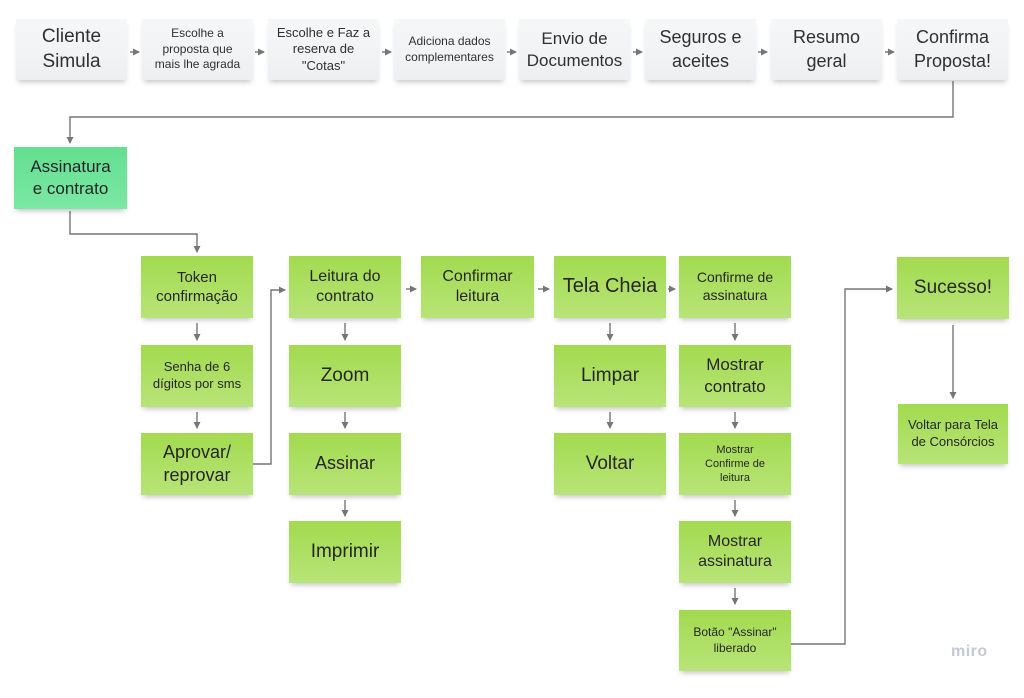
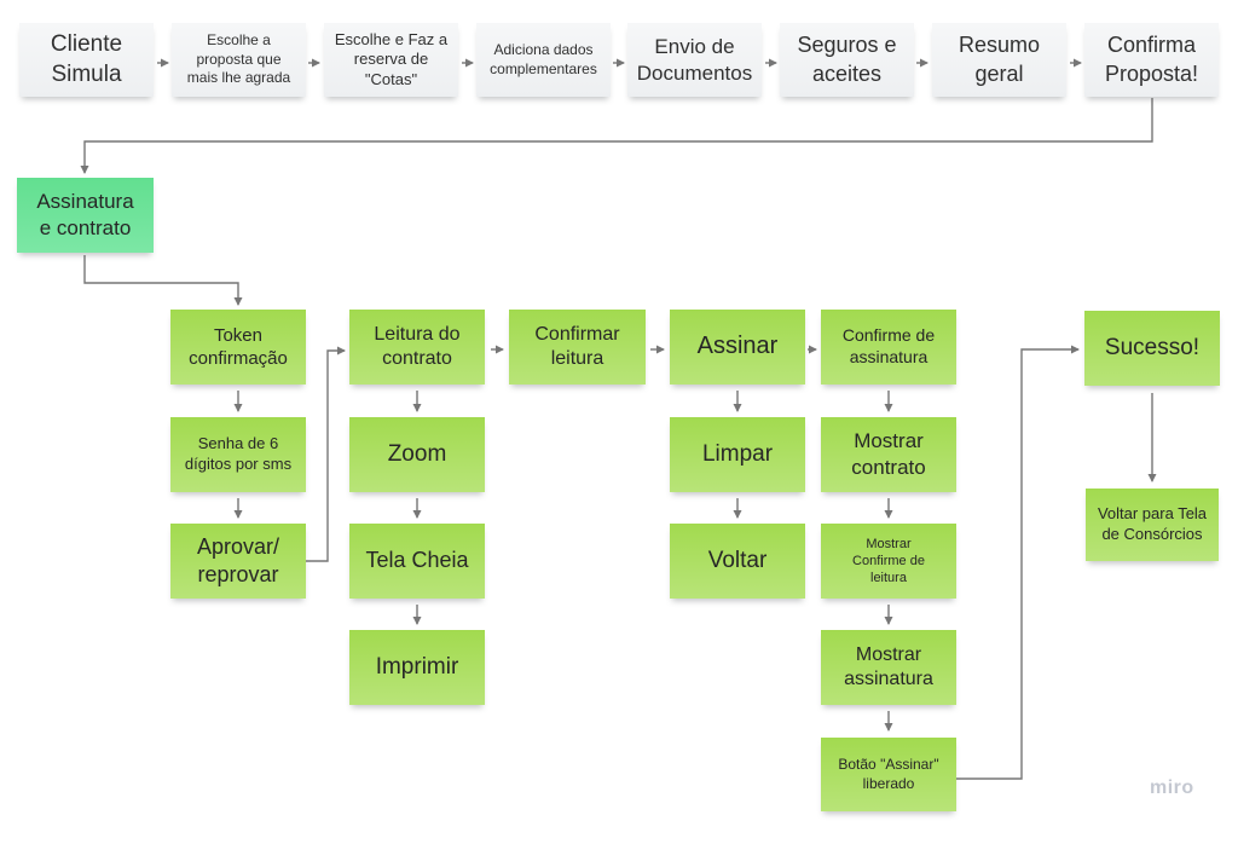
  Cliente
  Simula
  Escolhe a
  proposta que
  mais lhe agrada
  Escolhe e Faz a
  reserva de
  "Cotas"
  Adiciona dados
  complementares
  Envio de
  Documentos
  Seguros e
  aceites
  Resumo
  geral
  Confirma
  Proposta!
  Assinatura
  e contrato
  Token
  confirmação
  Senha de 6
  dígitos por sms
  Aprovar/
  reprovar
  Leitura do
  contrato
  Zoom
- Assinar
+ Tela Cheia
  Imprimir
  Confirmar
  leitura
- Tela Cheia
+ Assinar
  Limpar
  Voltar
  Confirme de
  assinatura
  Mostrar
  contrato
  Mostrar
  Confirme de
  leitura
  Mostrar
  assinatura
  Botão "Assinar"
  liberado
  Sucesso!
  Voltar para Tela
  de Consórcios
  miro
